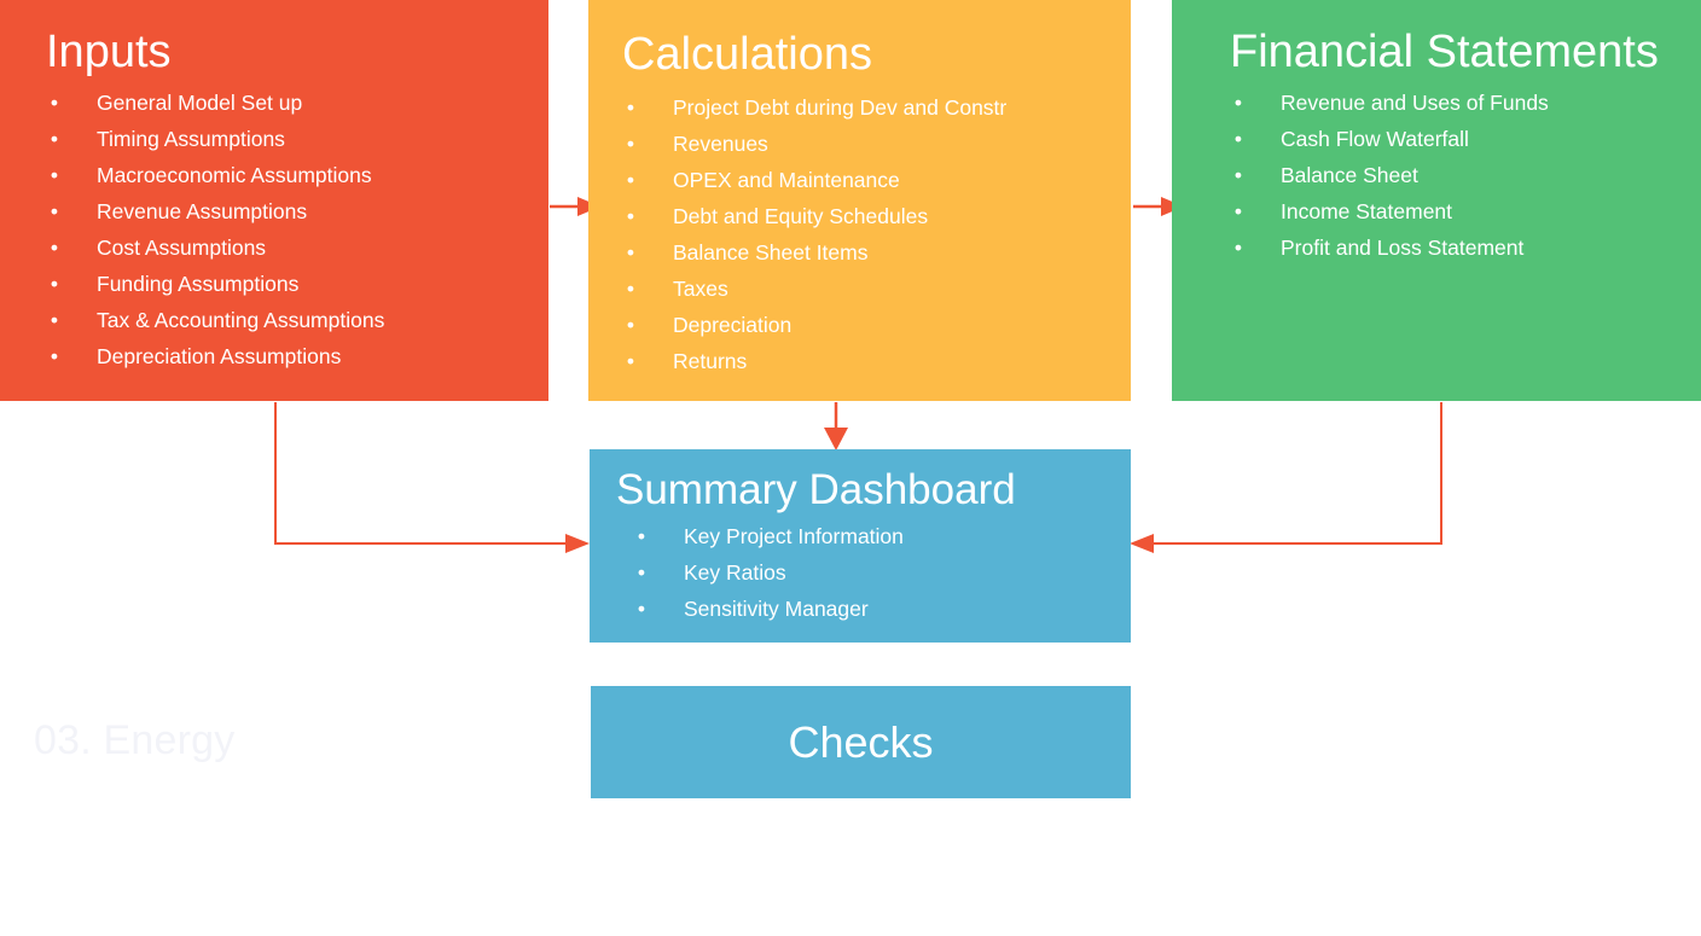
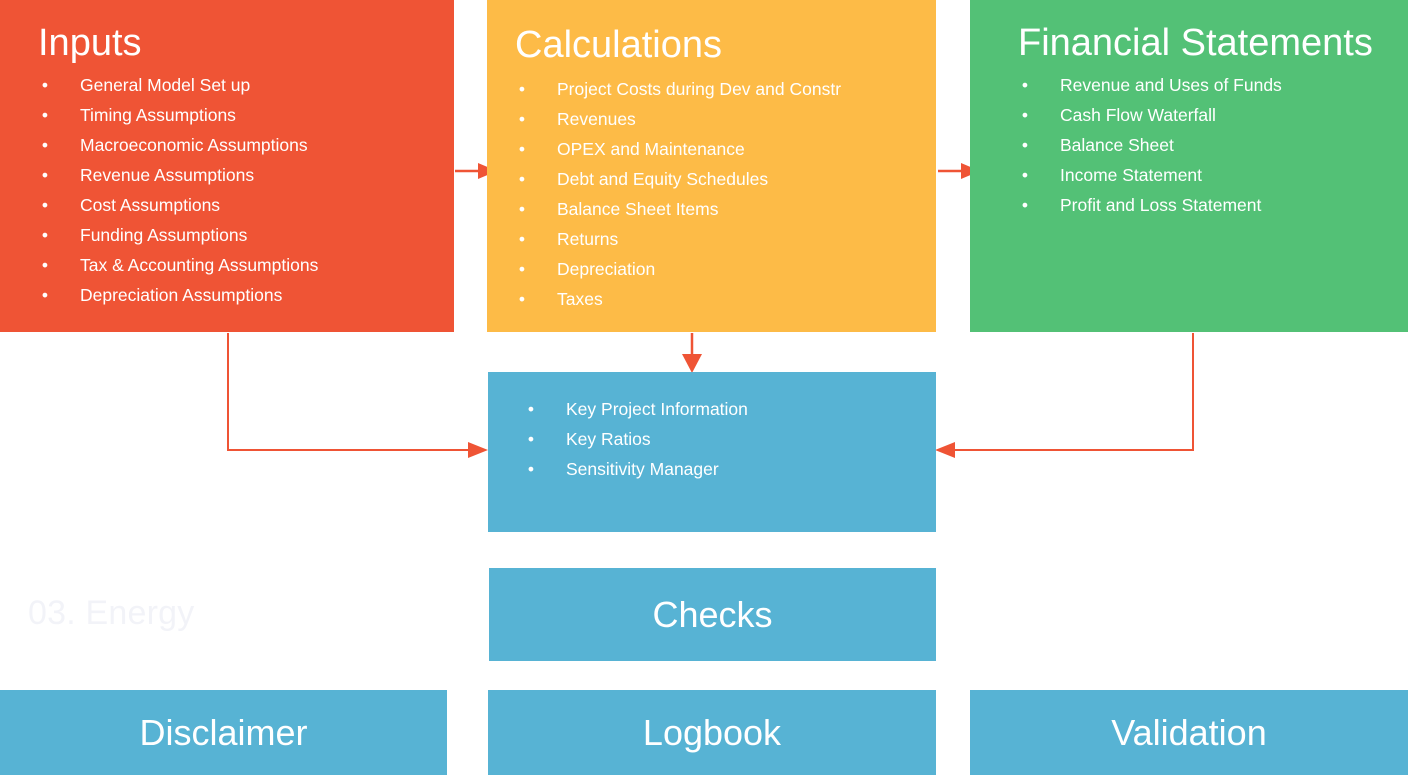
  Inputs
  •
  General Model Set up
  •
  Timing Assumptions
  •
  Macroeconomic Assumptions
  •
  Revenue Assumptions
  •
  Cost Assumptions
  •
  Funding Assumptions
  •
  Tax & Accounting Assumptions
  •
  Depreciation Assumptions
  Calculations
  •
- Project Debt during Dev and Constr
+ Project Costs during Dev and Constr
  •
  Revenues
  •
  OPEX and Maintenance
  •
  Debt and Equity Schedules
  •
  Balance Sheet Items
  •
- Taxes
+ Returns
  •
  Depreciation
  •
- Returns
+ Taxes
  Financial Statements
  •
  Revenue and Uses of Funds
  •
  Cash Flow Waterfall
  •
  Balance Sheet
  •
  Income Statement
  •
  Profit and Loss Statement
- Summary Dashboard
  •
  Key Project Information
  •
  Key Ratios
  •
  Sensitivity Manager
  Checks
+ Disclaimer
+ Logbook
+ Validation
